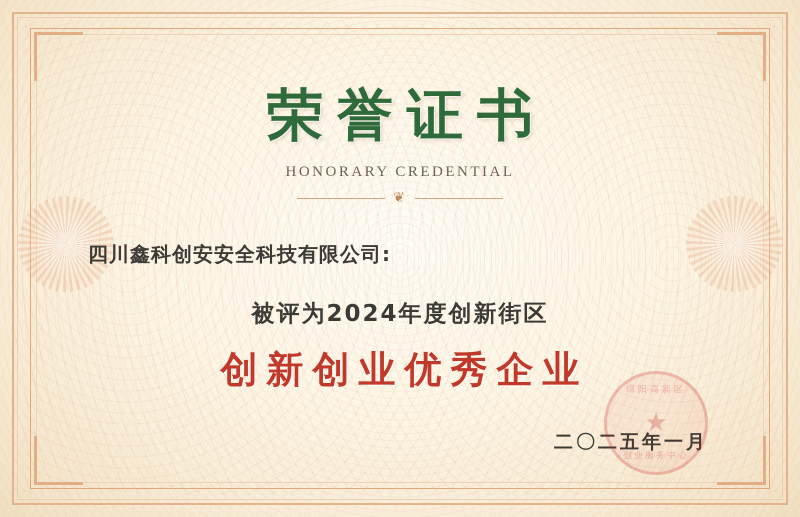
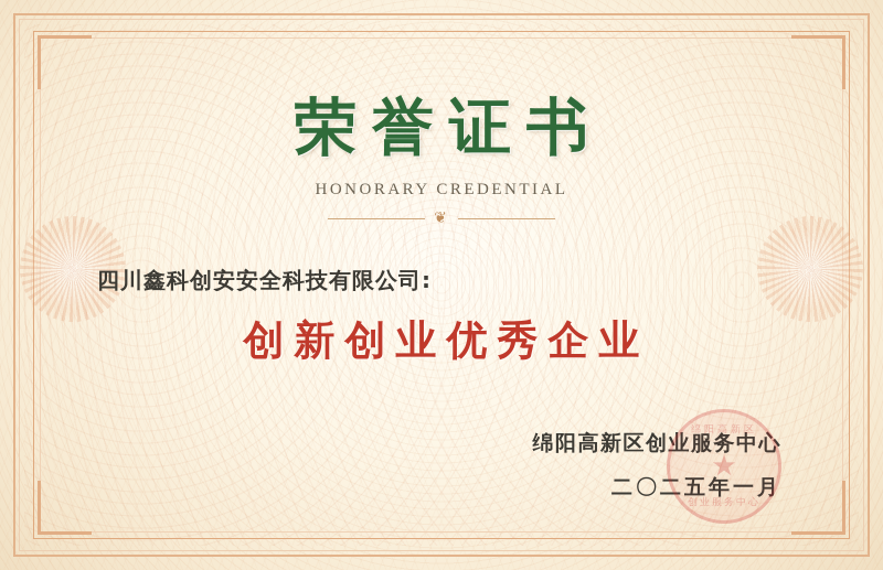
  荣誉证书
  HONORARY CREDENTIAL
  ❦
  四川鑫科创安安全科技有限公司:
- 被评为2024年度创新街区
  创新创业优秀企业
+ 绵阳高新区创业服务中心
  二〇二五年一月
  绵阳高新区
  ★
  创业服务中心
